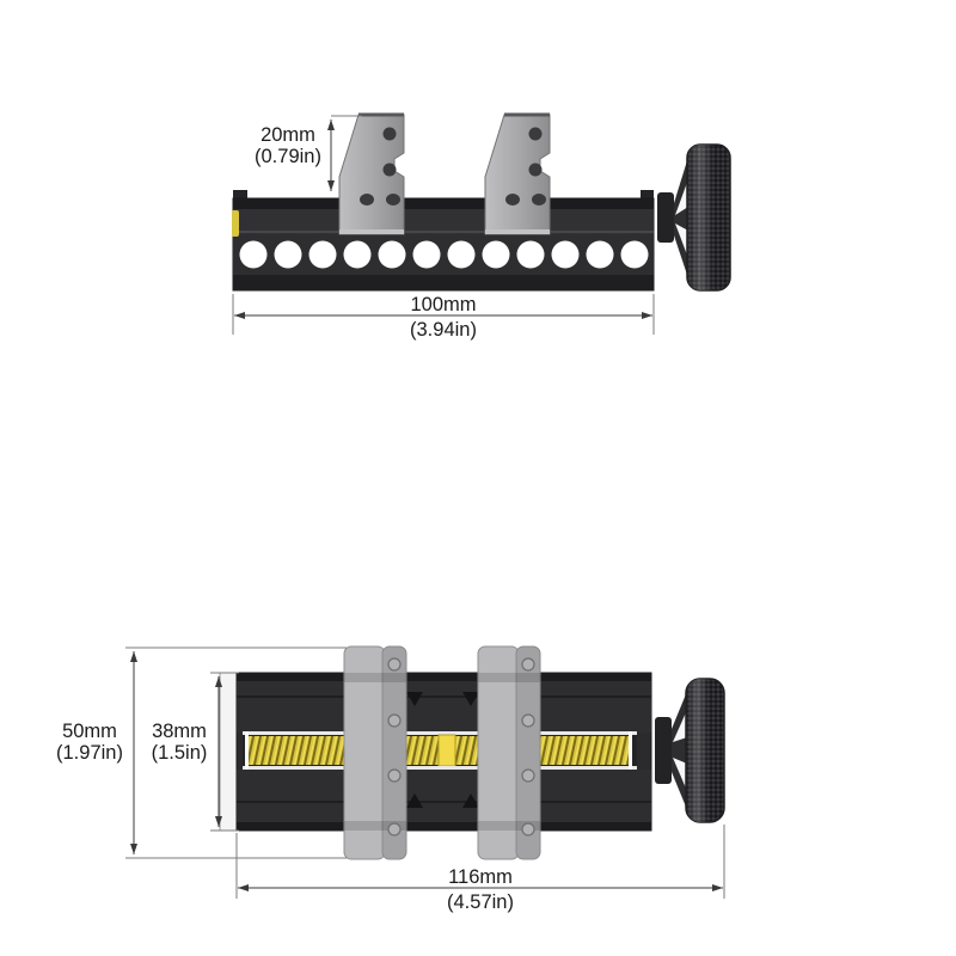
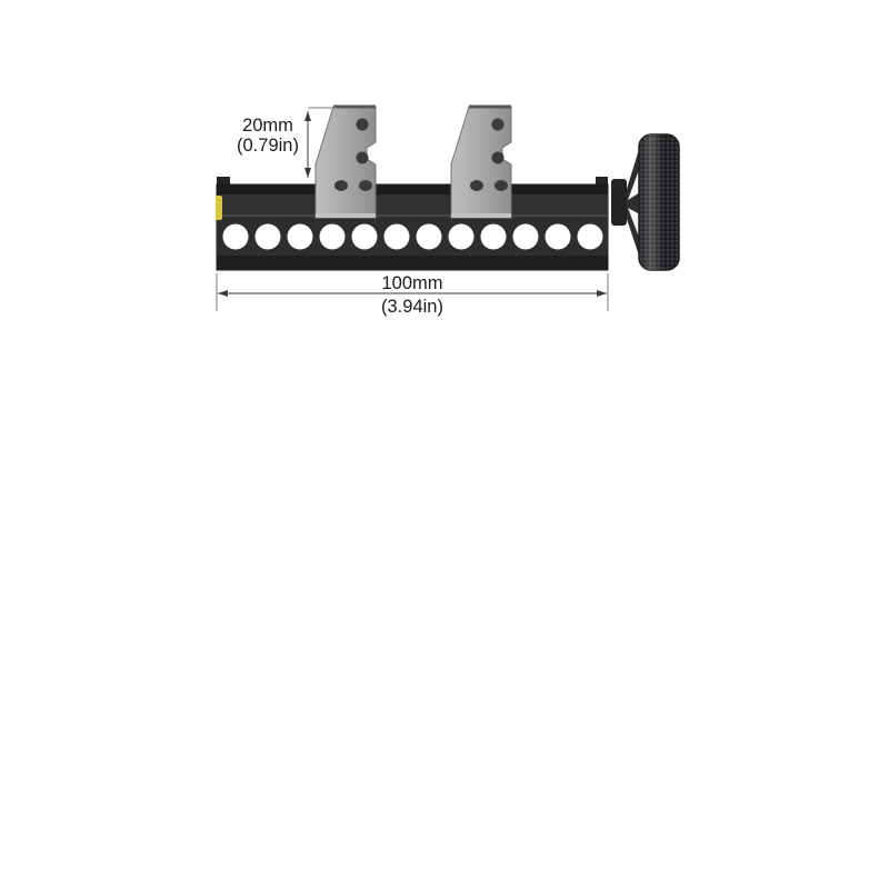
  20mm
  (0.79in)
  100mm
  (3.94in)
- 50mm
- (1.97in)
- 38mm
- (1.5in)
- 116mm
- (4.57in)
